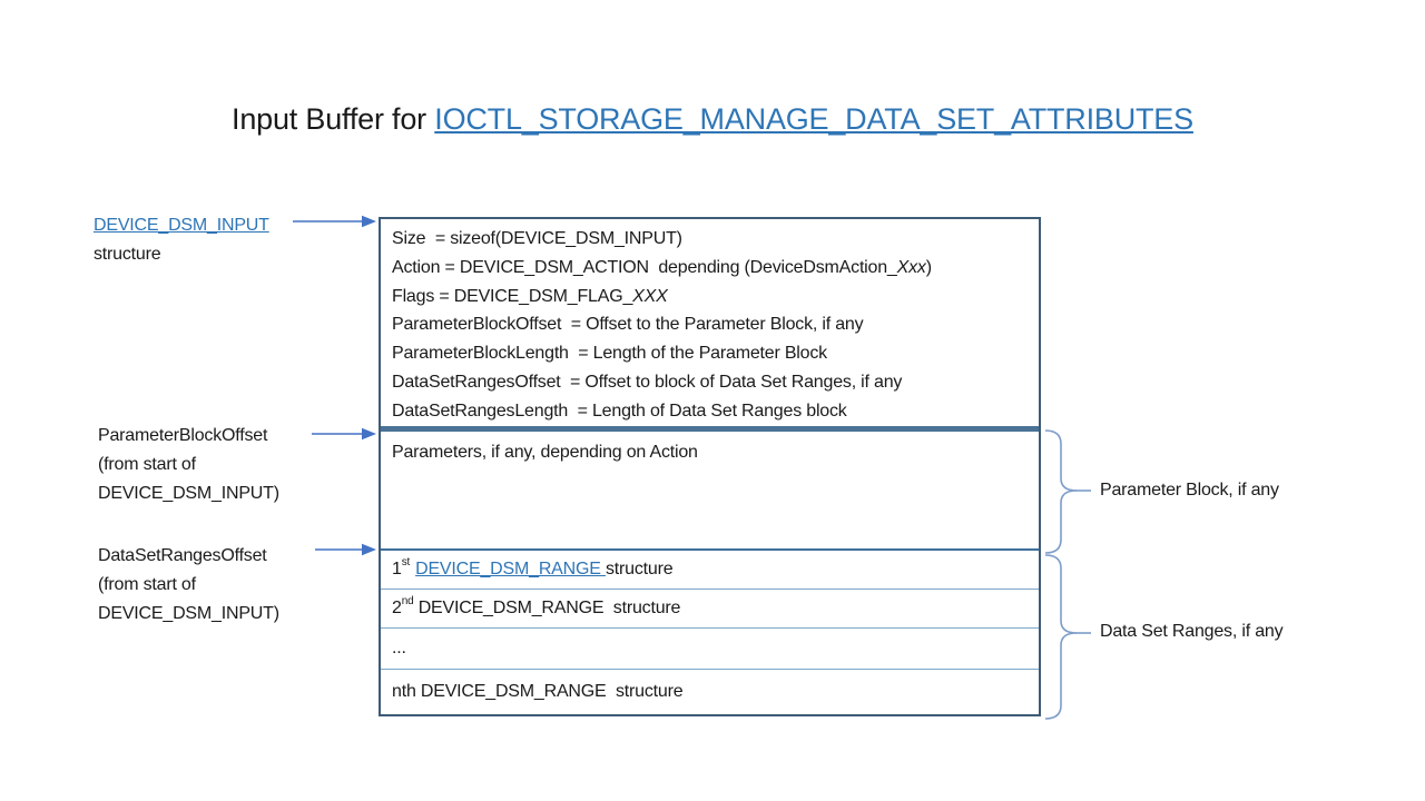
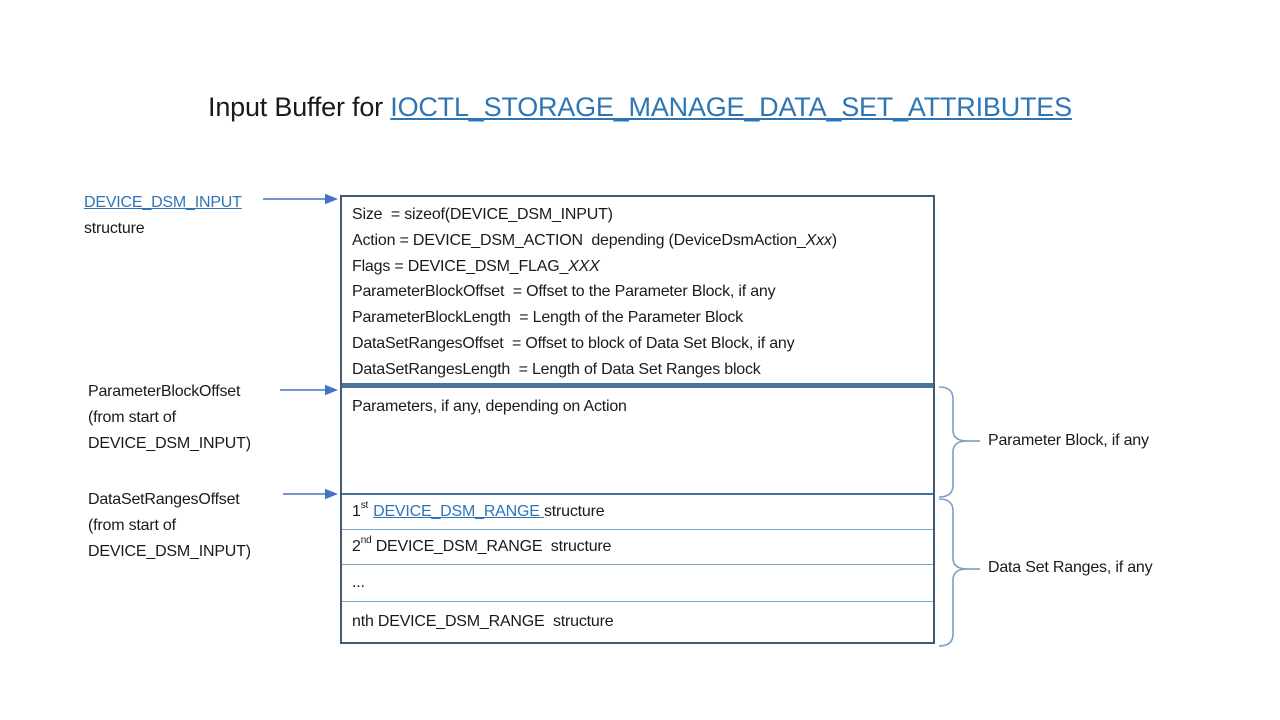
  Input Buffer for IOCTL_STORAGE_MANAGE_DATA_SET_ATTRIBUTES
  DEVICE_DSM_INPUT
  structure
  ParameterBlockOffset
  (from start of
  DEVICE_DSM_INPUT)
  DataSetRangesOffset
  (from start of
  DEVICE_DSM_INPUT)
  Size = sizeof(DEVICE_DSM_INPUT)
  Action = DEVICE_DSM_ACTION depending (DeviceDsmAction_Xxx)
  Flags = DEVICE_DSM_FLAG_XXX
  ParameterBlockOffset = Offset to the Parameter Block, if any
  ParameterBlockLength = Length of the Parameter Block
- DataSetRangesOffset = Offset to block of Data Set Ranges, if any
+ DataSetRangesOffset = Offset to block of Data Set Block, if any
  DataSetRangesLength = Length of Data Set Ranges block
  Parameters, if any, depending on Action
  1
  DEVICE_DSM_RANGE
  structure
  2
  DEVICE_DSM_RANGE structure
  ...
  nth DEVICE_DSM_RANGE structure
  Parameter Block, if any
  Data Set Ranges, if any
